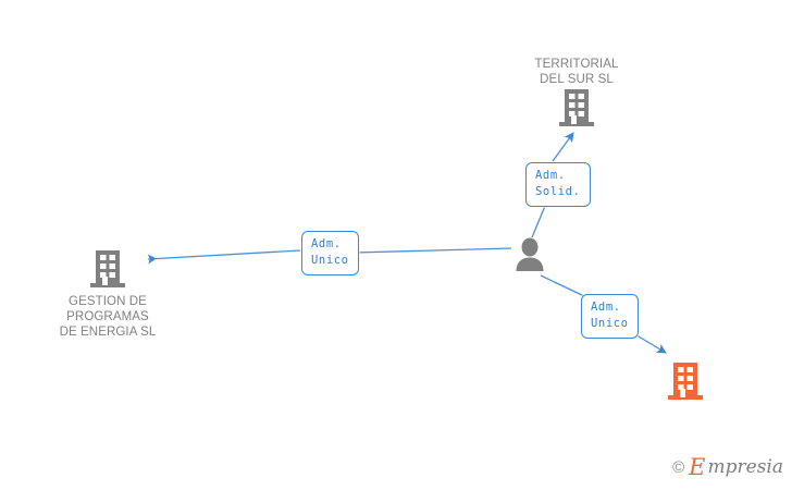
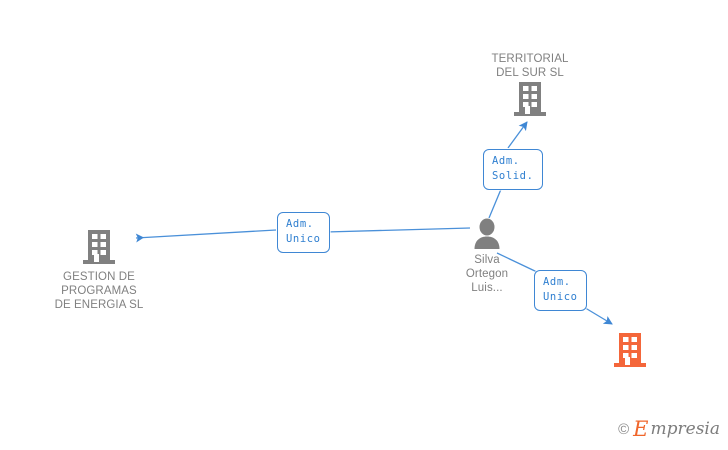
  TERRITORIAL
  DEL SUR SL
  GESTION DE
  PROGRAMAS
  DE ENERGIA SL
+ Silva
+ Ortegon
+ Luis...
  Adm.
  Solid.
  Adm.
  Unico
  Adm.
  Unico
  ©
  E
  mpresia
